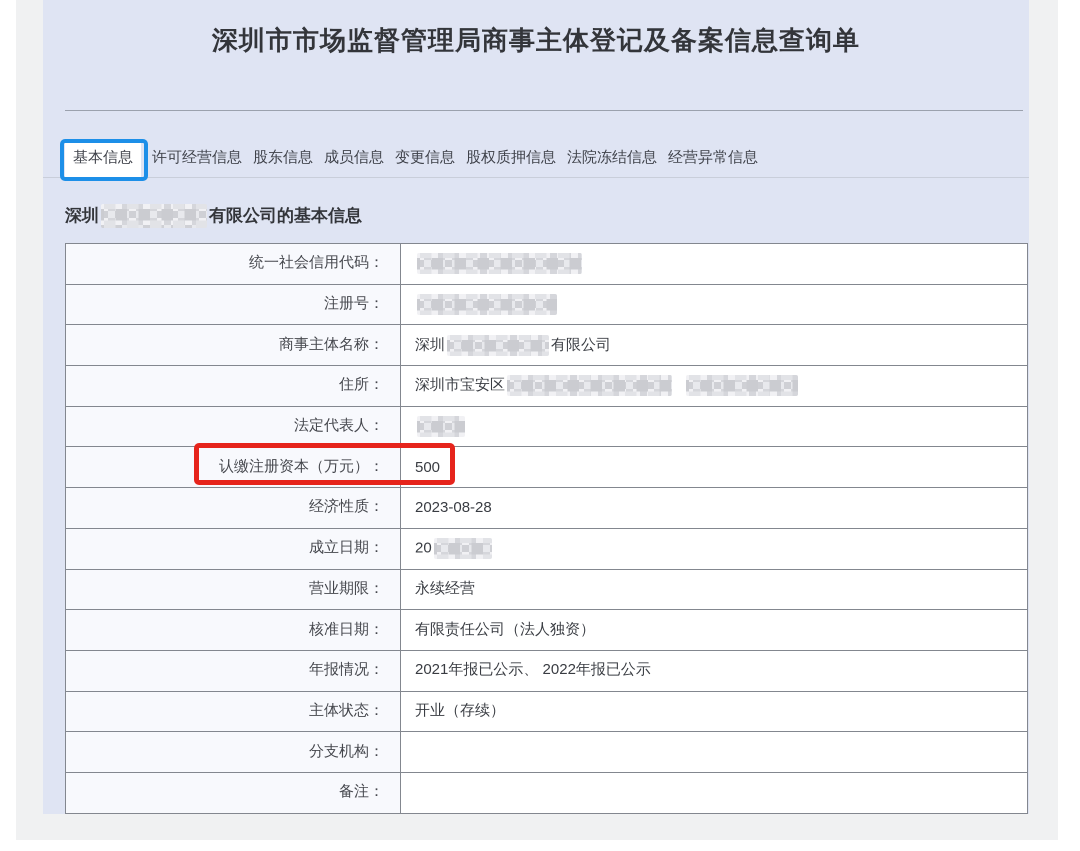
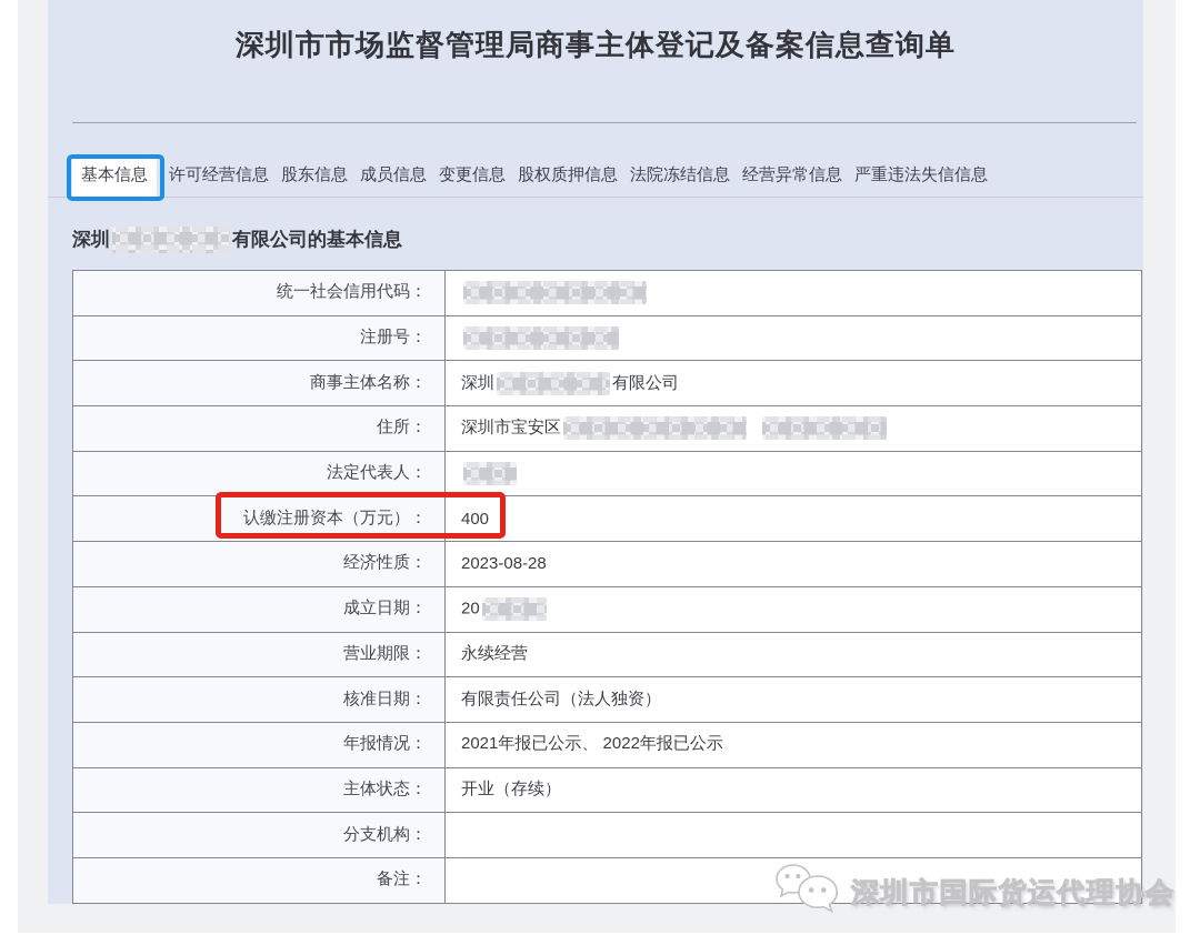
  深圳市市场监督管理局商事主体登记及备案信息查询单
  基本信息
  许可经营信息
  股东信息
  成员信息
  变更信息
  股权质押信息
  法院冻结信息
  经营异常信息
+ 严重违法失信信息
  深圳
  有限公司的基本信息
  统一社会信用代码：
  注册号：
  商事主体名称：	深圳 有限公司
  住所：	深圳市宝安区
  法定代表人：
- 认缴注册资本（万元）：	500
+ 认缴注册资本（万元）：	400
  经济性质：	2023-08-28
  成立日期：	20
  营业期限：	永续经营
  核准日期：	有限责任公司（法人独资）
  年报情况：	2021年报已公示、 2022年报已公示
  主体状态：	开业（存续）
  分支机构：
  备注：
+ 深圳市国际货运代理协会
